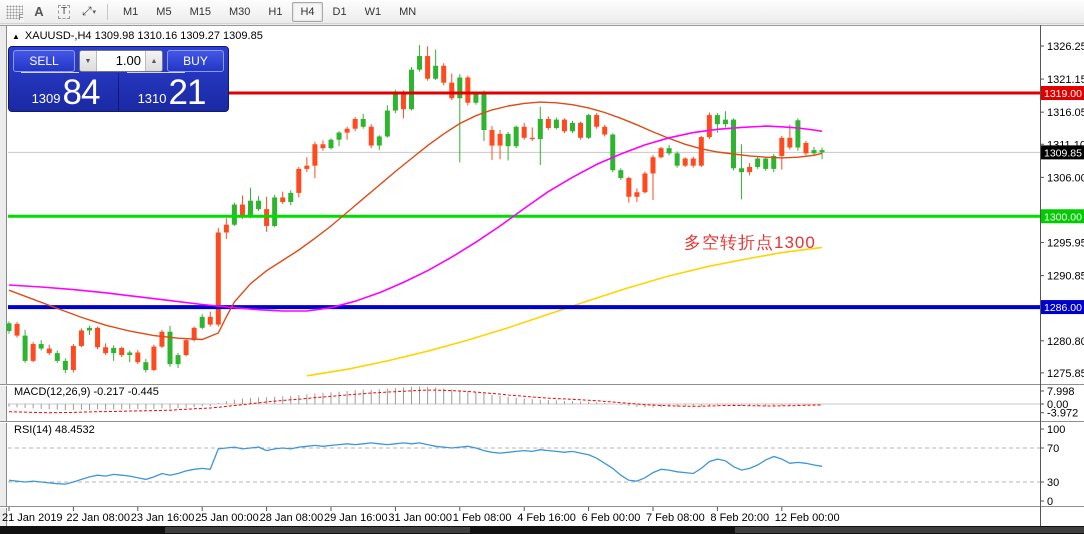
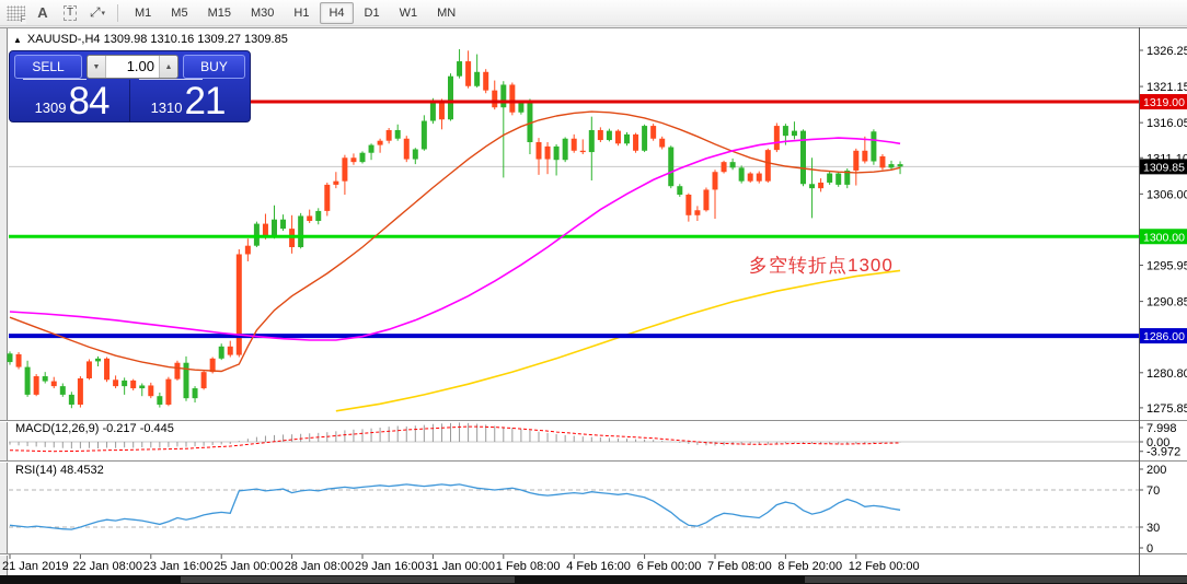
  F
  A
  T
  ⤢
  M1
  M5
  M15
  M30
  H1
  H4
  D1
  W1
  MN
  1326.2
  1321.1
  1316.0
  1311.10
  1306.0
  1295.9
  1290.8
  1280.8
  1275.8
  1319.00
  1309.85
  1300.00
  1286.00
  7.998
  0.00
  -3.972
- 100
+ 200
  70
  30
  0
  21 Jan 2019
  22 Jan 08:00
  23 Jan 16:00
  25 Jan 00:00
  28 Jan 08:00
  29 Jan 16:00
  31 Jan 00:00
  1 Feb 08:00
  4 Feb 16:00
  6 Feb 00:00
  7 Feb 08:00
  8 Feb 20:00
  12 Feb 00:00
  ▲
  XAUUSD-,H4 1309.98 1310.16 1309.27 1309.85
  SELL
  1.00
  BUY
  1309
  84
  1310
  21
  多空转折点1300
  MACD(12,26,9) -0.217 -0.445
  RSI(14) 48.4532
